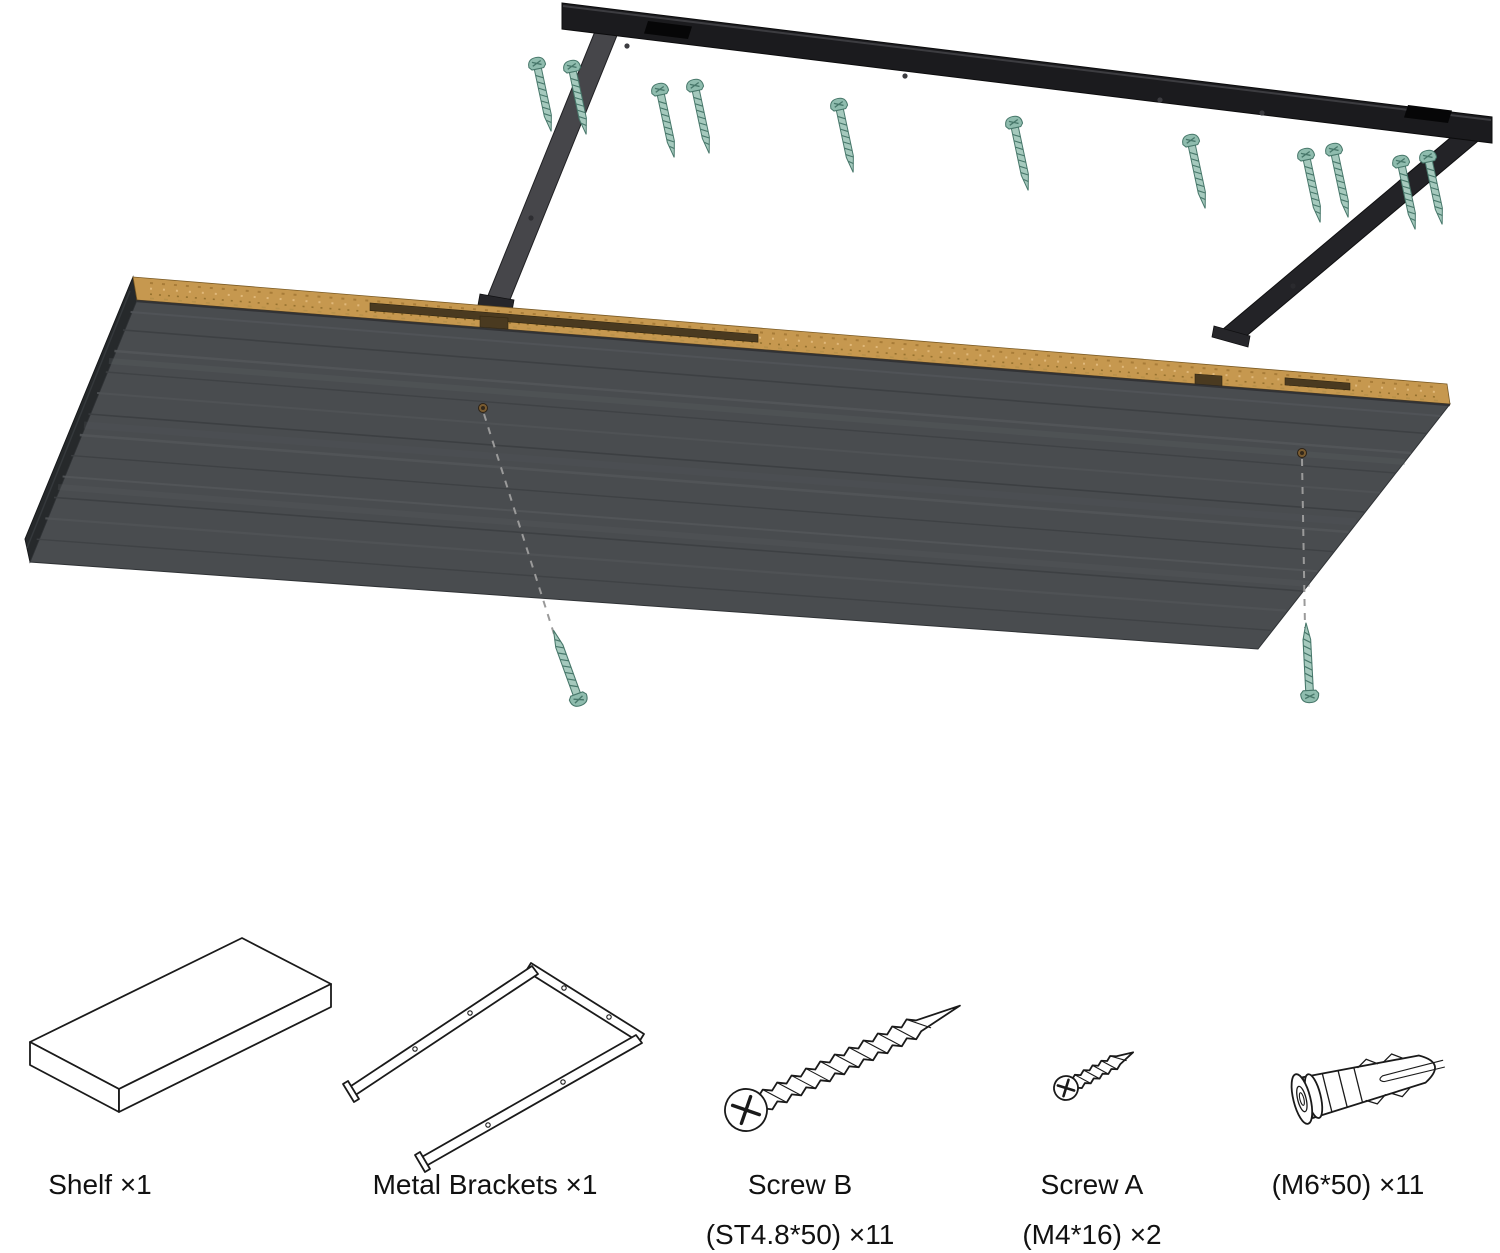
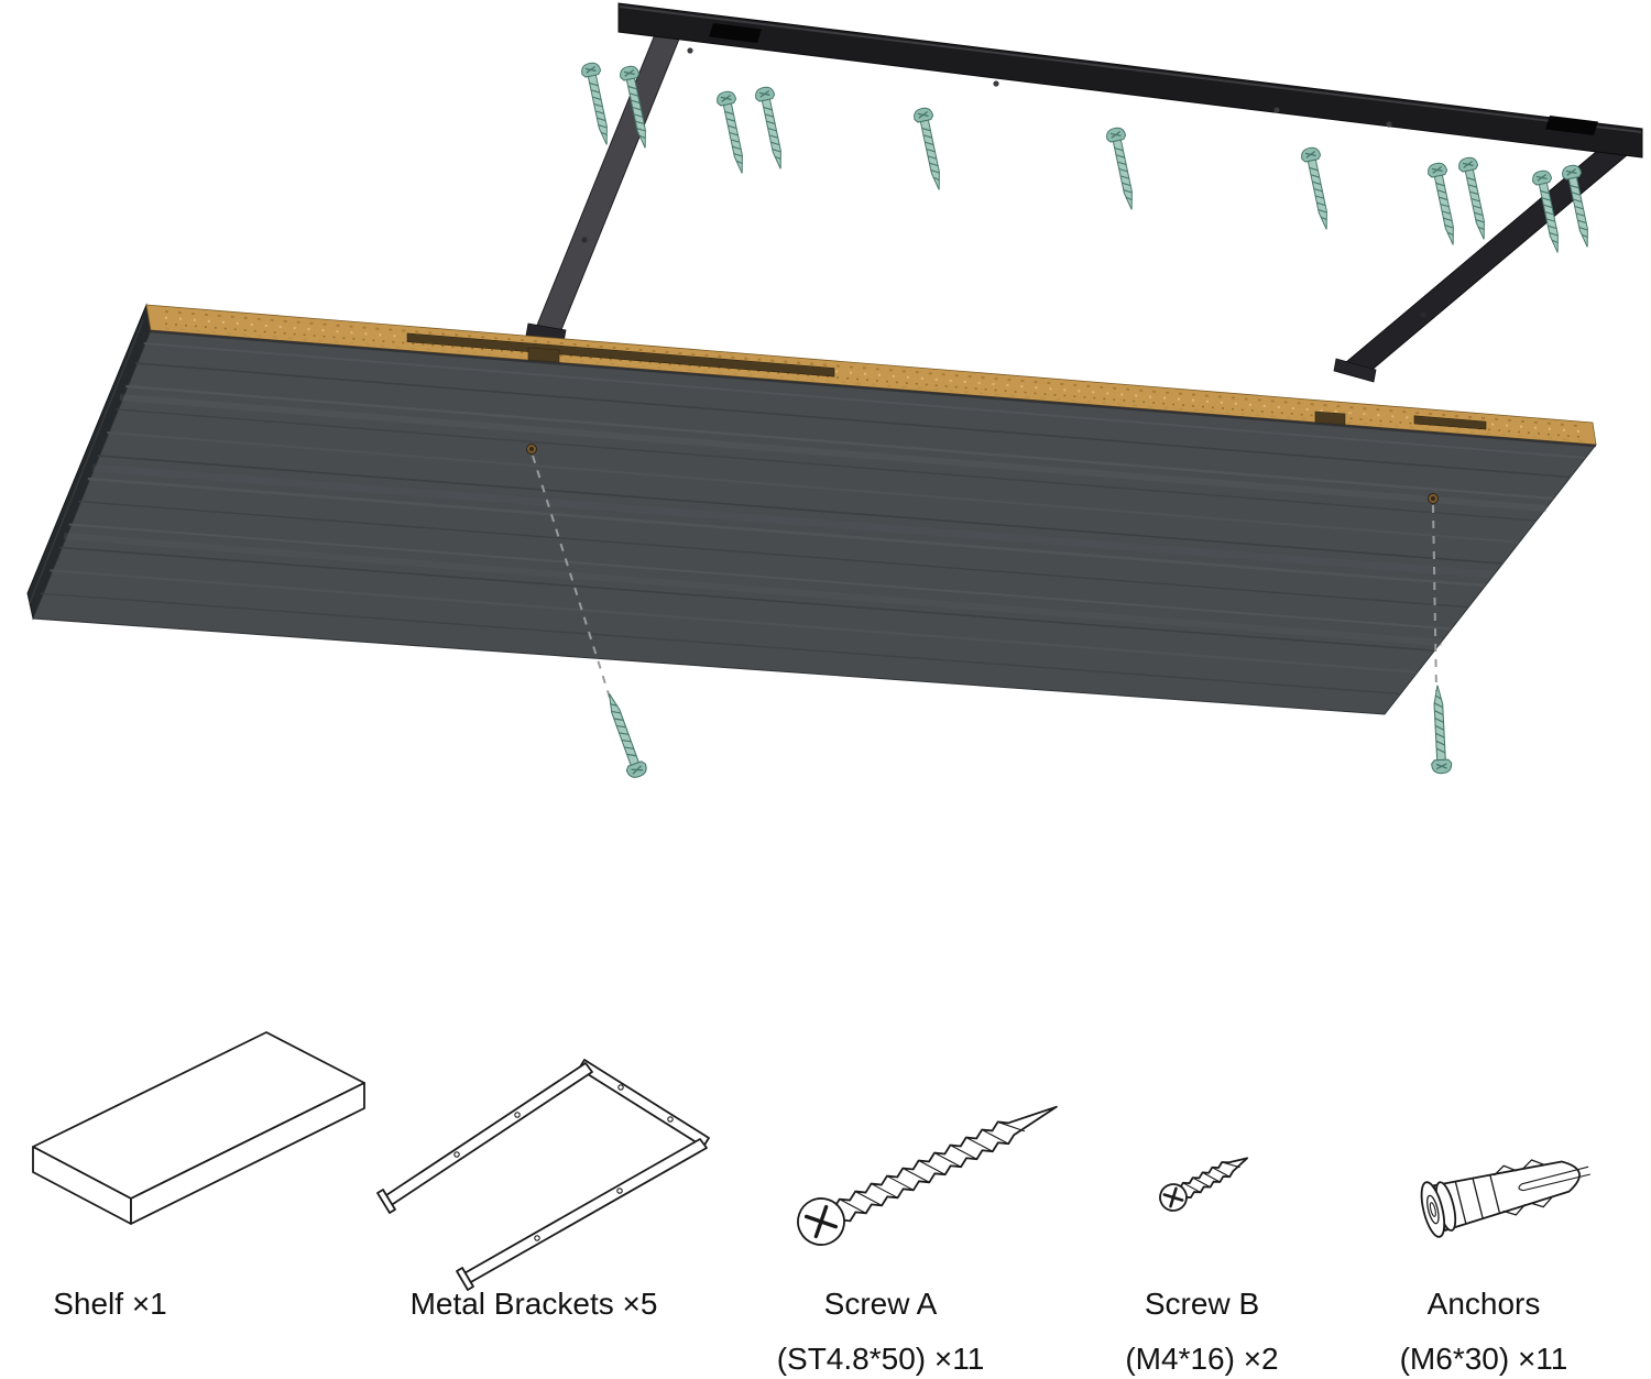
  Shelf ×1
- Metal Brackets ×1
+ Metal Brackets ×5
- Screw B
+ Screw A
  (ST4.8*50) ×11
- Screw A
+ Screw B
  (M4*16) ×2
+ Anchors
- (M6*50) ×11
+ (M6*30) ×11
